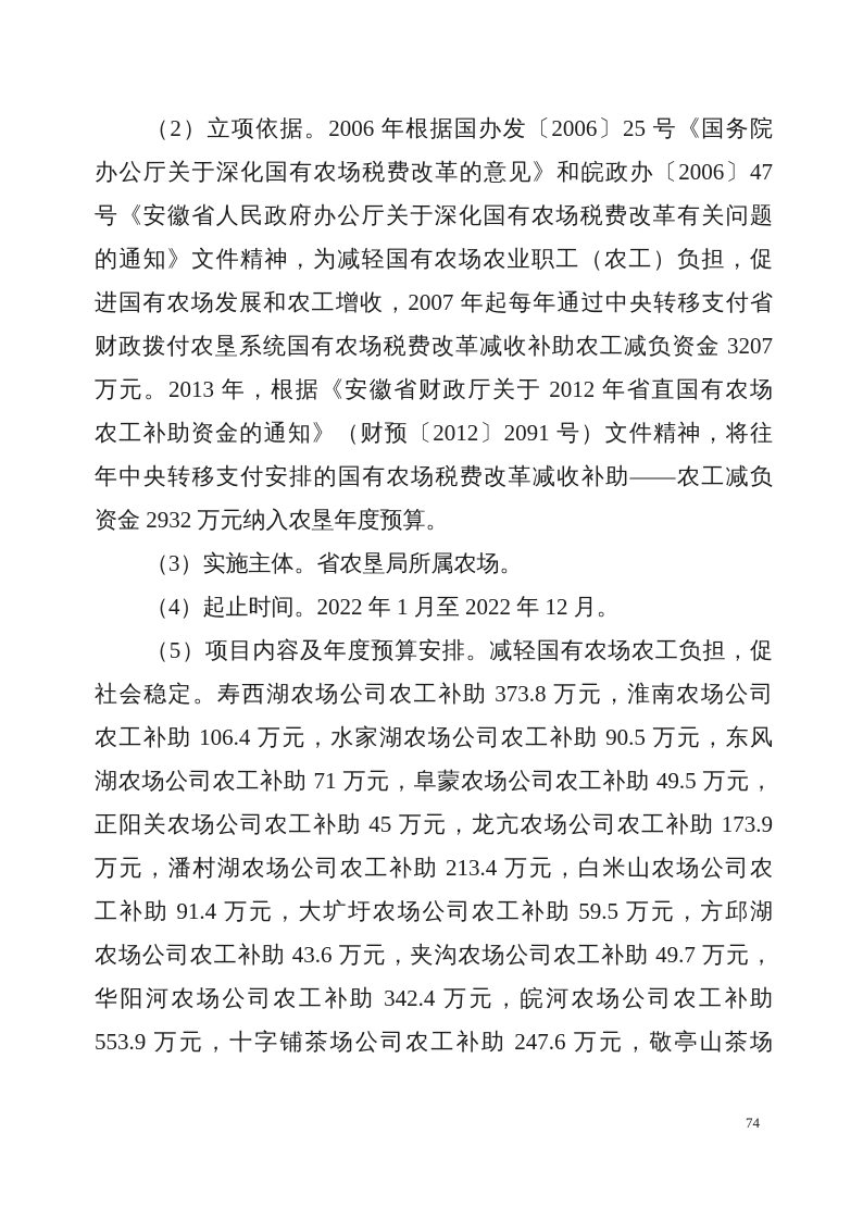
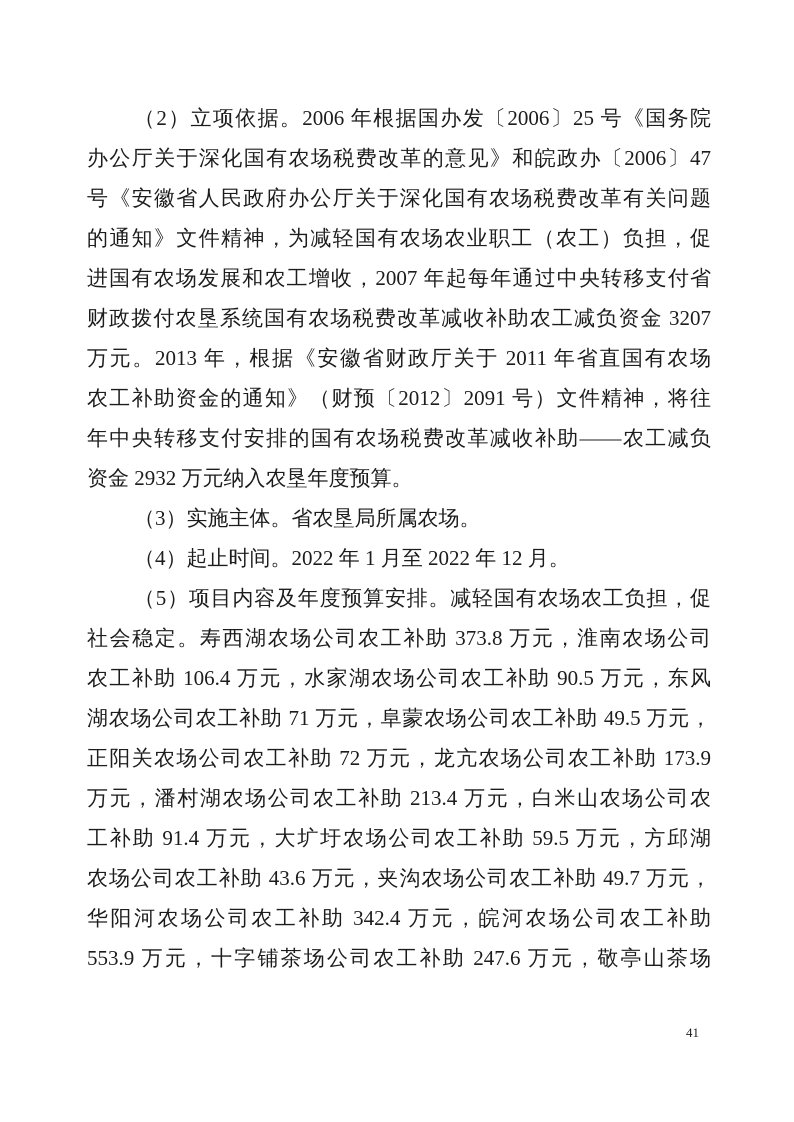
  （2）立项依据。2006 年根据国办发〔2006〕25 号《国务院
  办公厅关于深化国有农场税费改革的意见》和皖政办〔2006〕47
  号《安徽省人民政府办公厅关于深化国有农场税费改革有关问题
  的通知》文件精神，为减轻国有农场农业职工（农工）负担，促
  进国有农场发展和农工增收，2007 年起每年通过中央转移支付省
  财政拨付农垦系统国有农场税费改革减收补助农工减负资金 3207
- 万元。2013 年，根据《安徽省财政厅关于 2012 年省直国有农场
+ 万元。2013 年，根据《安徽省财政厅关于 2011 年省直国有农场
  农工补助资金的通知》（财预〔2012〕2091 号）文件精神，将往
  年中央转移支付安排的国有农场税费改革减收补助——农工减负
  资金 2932 万元纳入农垦年度预算。
  （3）实施主体。省农垦局所属农场。
  （4）起止时间。2022 年 1 月至 2022 年 12 月。
  （5）项目内容及年度预算安排。减轻国有农场农工负担，促
  社会稳定。寿西湖农场公司农工补助 373.8 万元，淮南农场公司
  农工补助 106.4 万元，水家湖农场公司农工补助 90.5 万元，东风
  湖农场公司农工补助 71 万元，阜蒙农场公司农工补助 49.5 万元，
- 正阳关农场公司农工补助 45 万元，龙亢农场公司农工补助 173.9
+ 正阳关农场公司农工补助 72 万元，龙亢农场公司农工补助 173.9
  万元，潘村湖农场公司农工补助 213.4 万元，白米山农场公司农
  工补助 91.4 万元，大圹圩农场公司农工补助 59.5 万元，方邱湖
  农场公司农工补助 43.6 万元，夹沟农场公司农工补助 49.7 万元，
  华阳河农场公司农工补助 342.4 万元，皖河农场公司农工补助
  553.9 万元，十字铺茶场公司农工补助 247.6 万元，敬亭山茶场
- 74
+ 41
